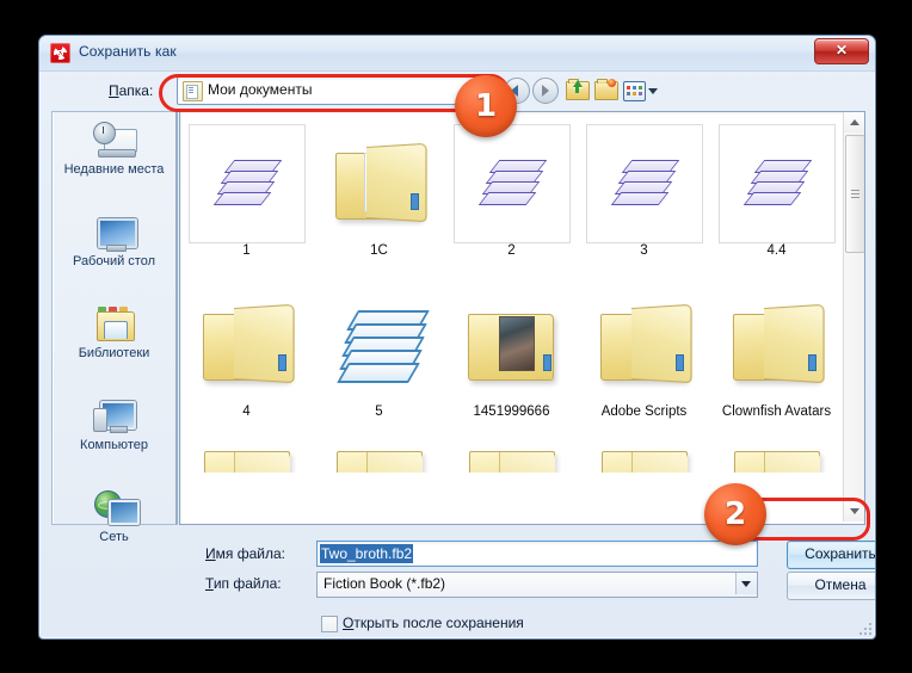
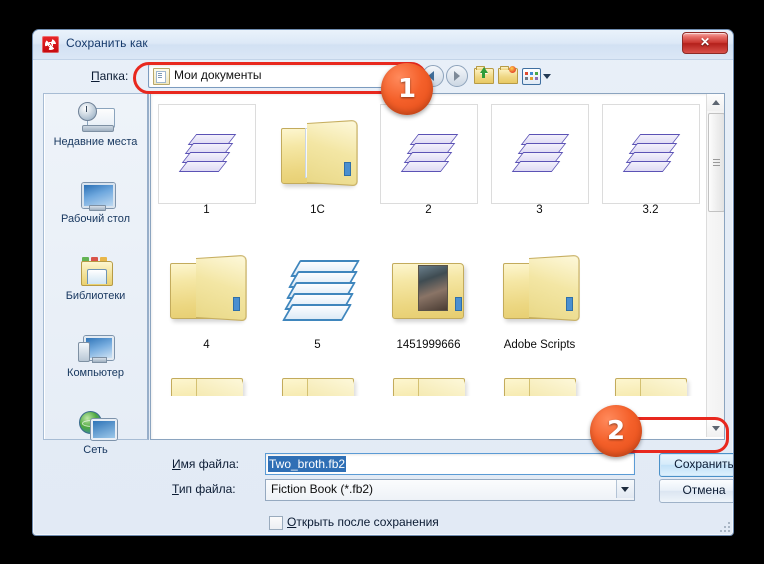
  Сохранить как
  ✕
  Папка:
  Мои документы
  Недавние места
  Рабочий стол
  Библиотеки
  Компьютер
  Сеть
  1
  1C
  2
  3
- 4.4
+ 3.2
  4
  5
  1451999666
  Adobe Scripts
- Clownfish Avatars
  Имя файла:
  Two_broth.fb2
  Тип файла:
  Fiction Book (*.fb2)
  Открыть после сохранения
  Сохранить
  Отмена
  1
  2
